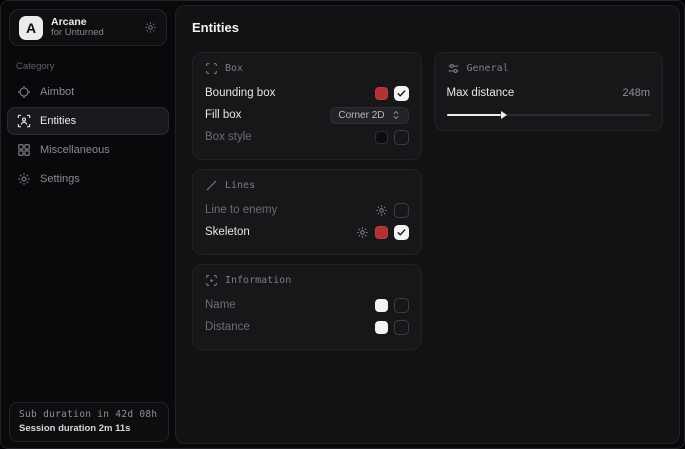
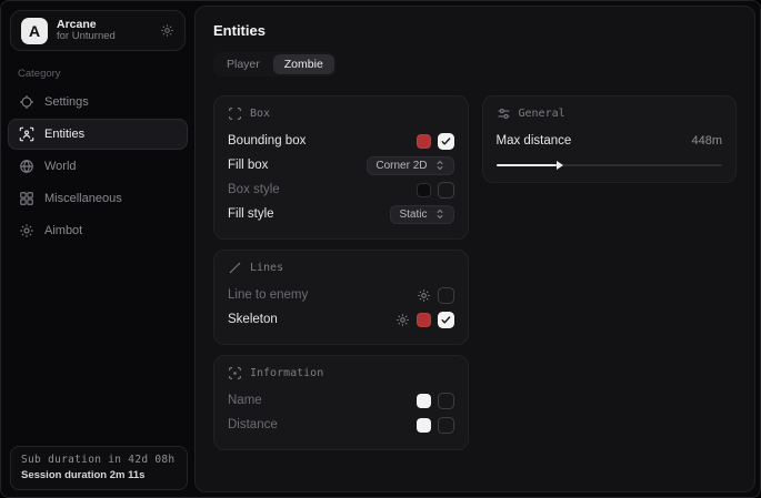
  A
  Arcane
  for Unturned
  Category
- Aimbot
+ Settings
  Entities
+ World
  Miscellaneous
- Settings
+ Aimbot
  Sub duration in 42d 08h
  Session duration 2m 11s
  Entities
+ Player
+ Zombie
  Box
  Bounding box
  Fill box
  Corner 2D
  Box style
+ Fill style
+ Static
  Lines
  Line to enemy
  Skeleton
  Information
  Name
  Distance
  General
  Max distance
- 248m
+ 448m
